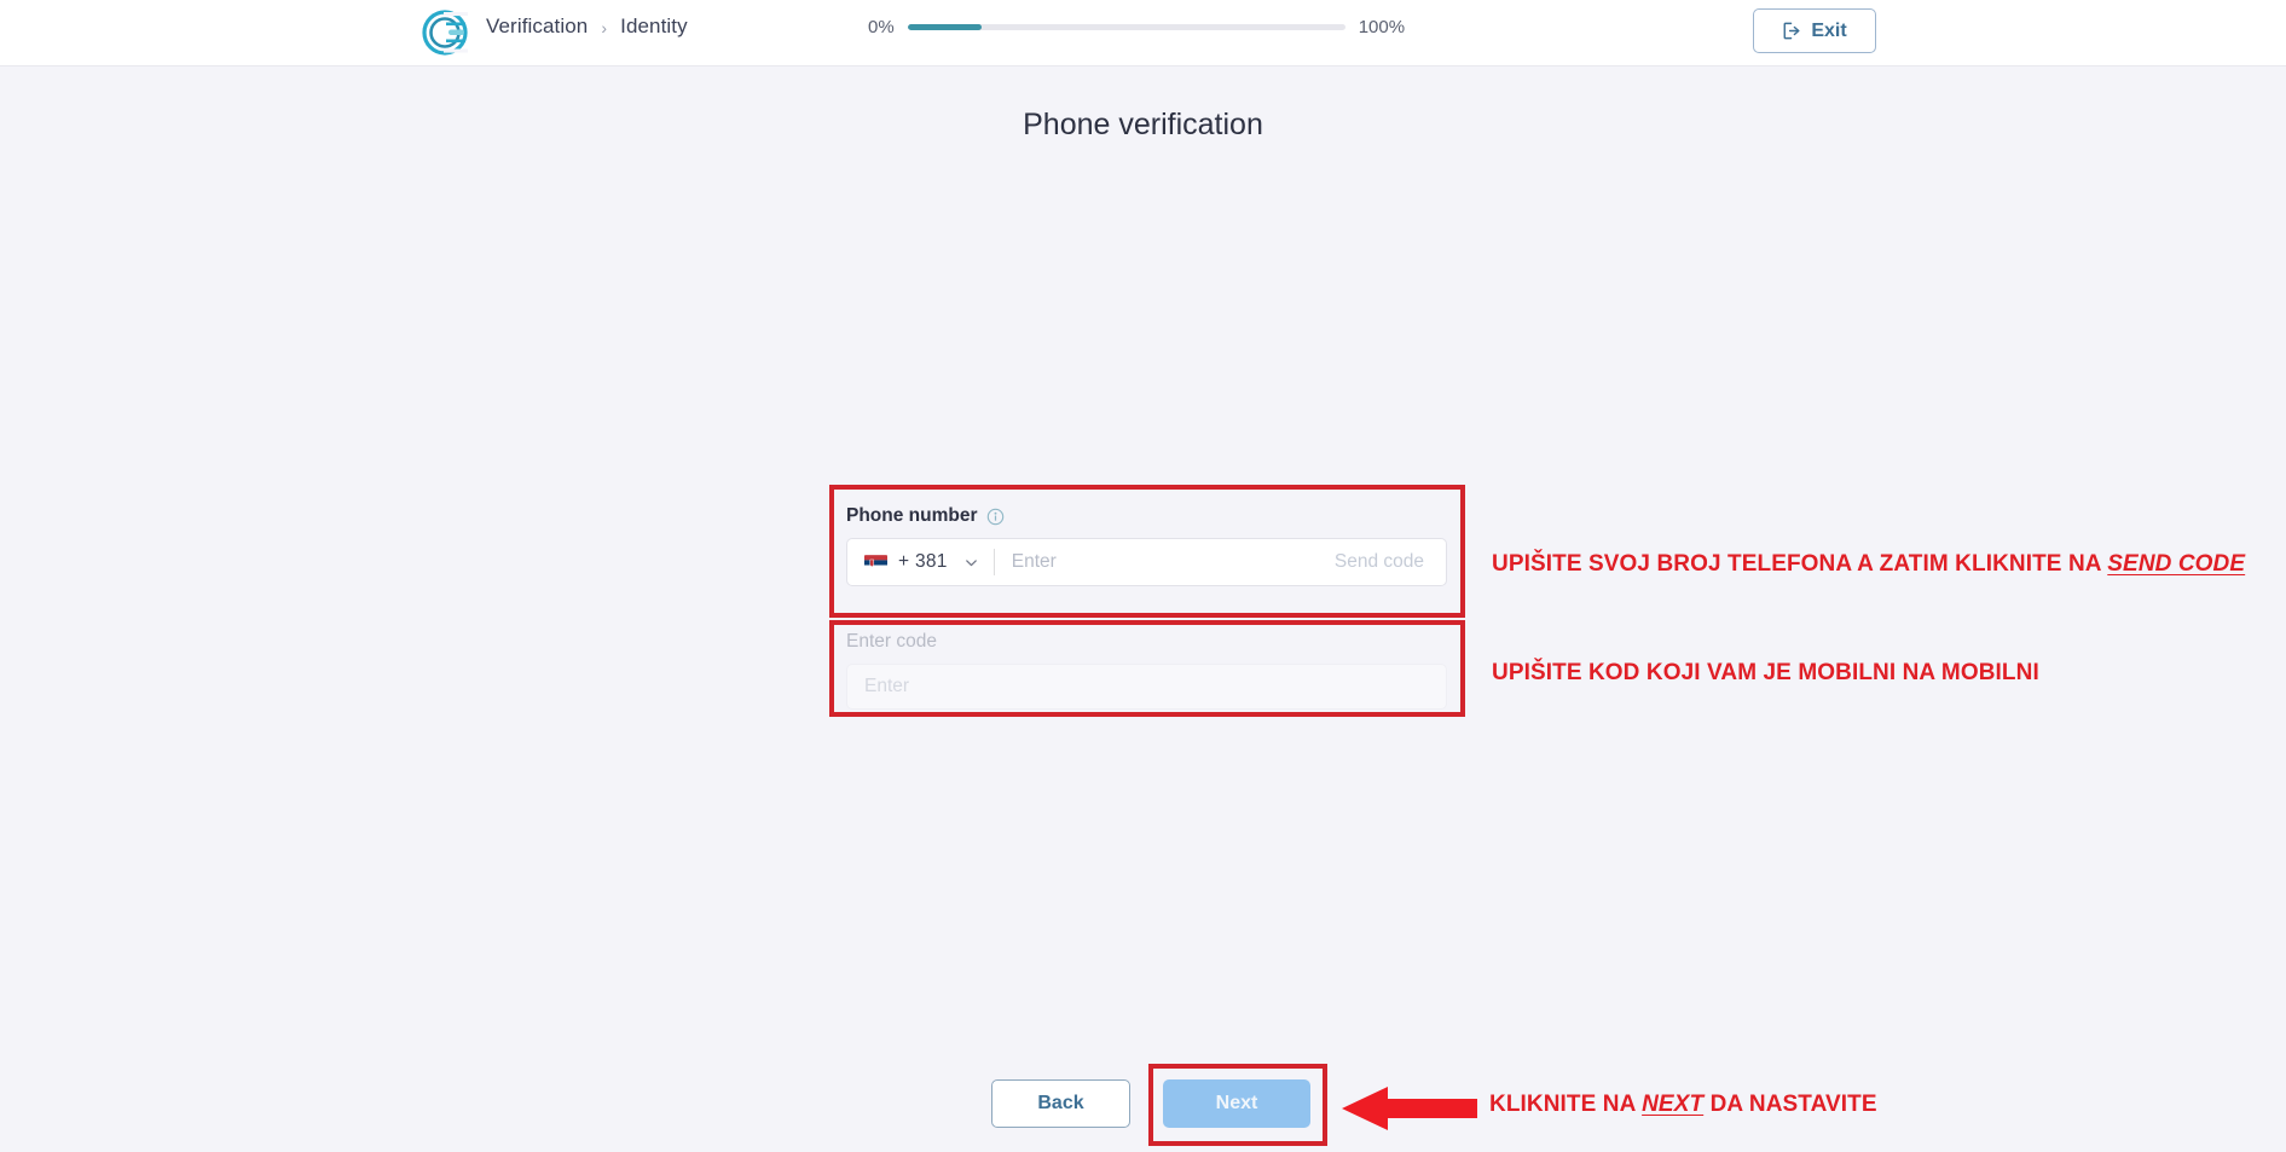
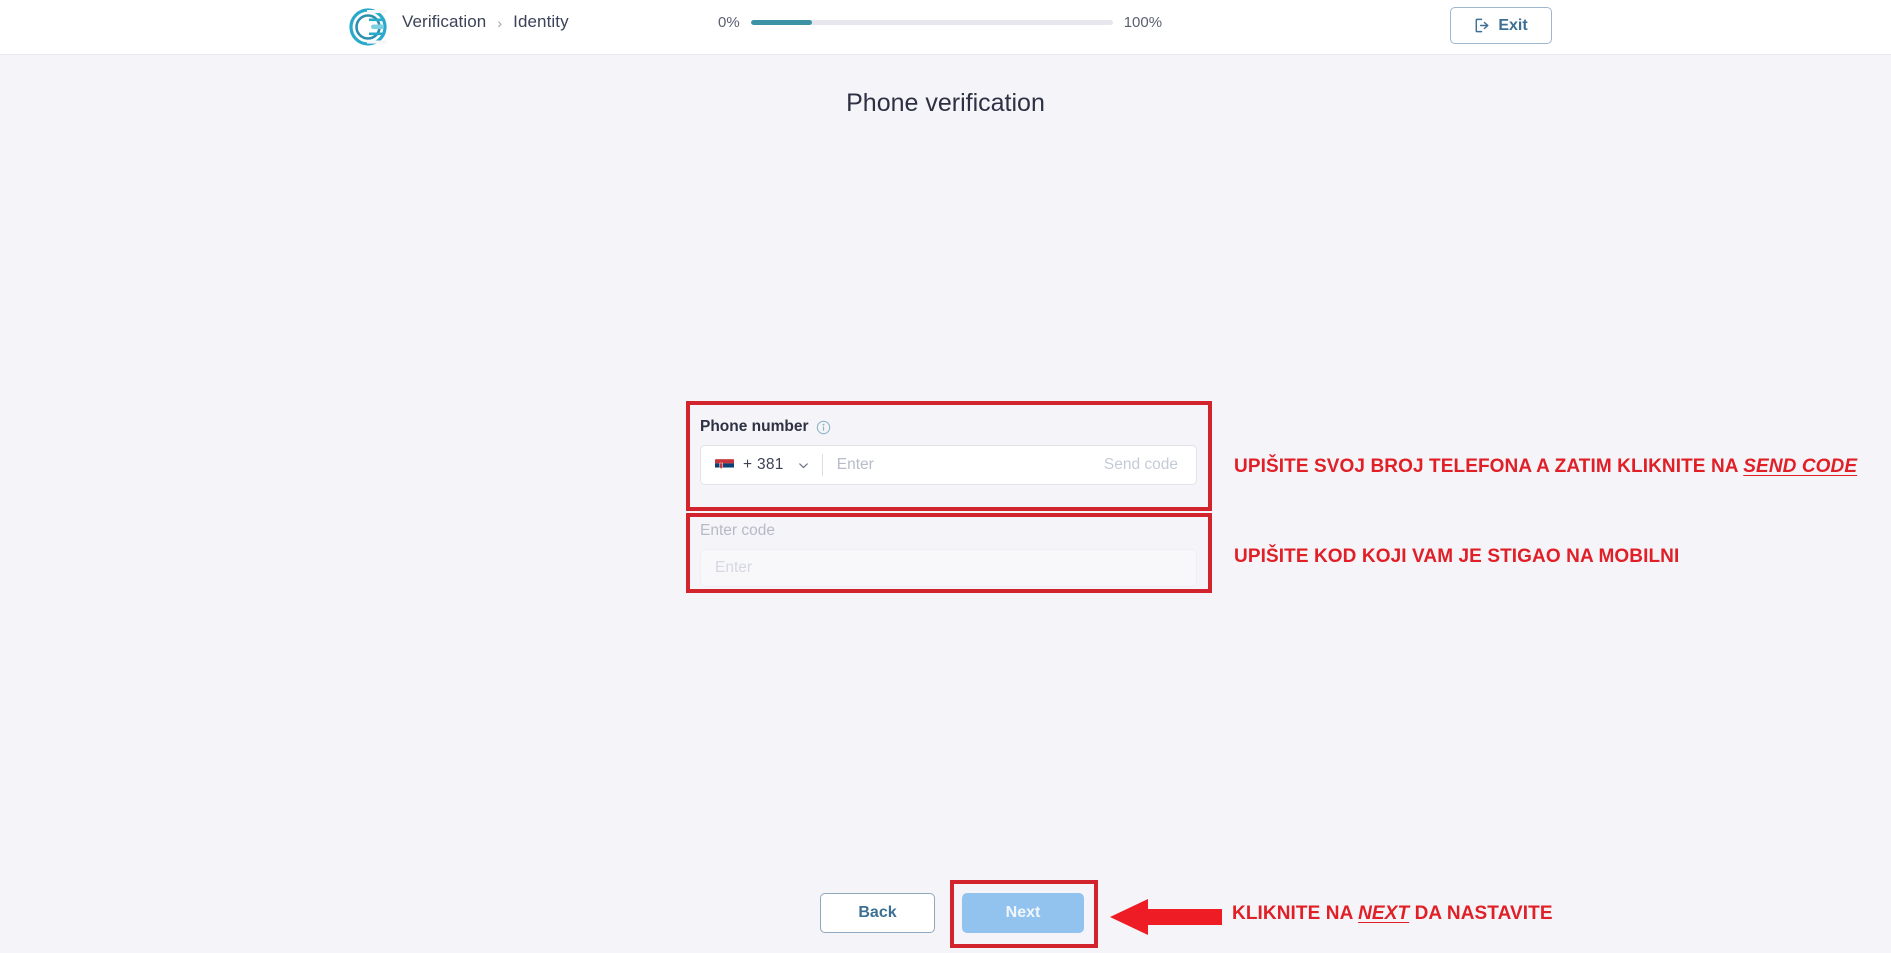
  Verification
  ›
  Identity
  0%
  100%
  Exit
  Phone verification
  Phone number
  + 381
  Enter
  Send code
  Enter code
  Enter
  Back
  Next
  UPIŠITE SVOJ BROJ TELEFONA A ZATIM KLIKNITE NA SEND CODE
- UPIŠITE KOD KOJI VAM JE MOBILNI NA MOBILNI
+ UPIŠITE KOD KOJI VAM JE STIGAO NA MOBILNI
  KLIKNITE NA NEXT DA NASTAVITE
